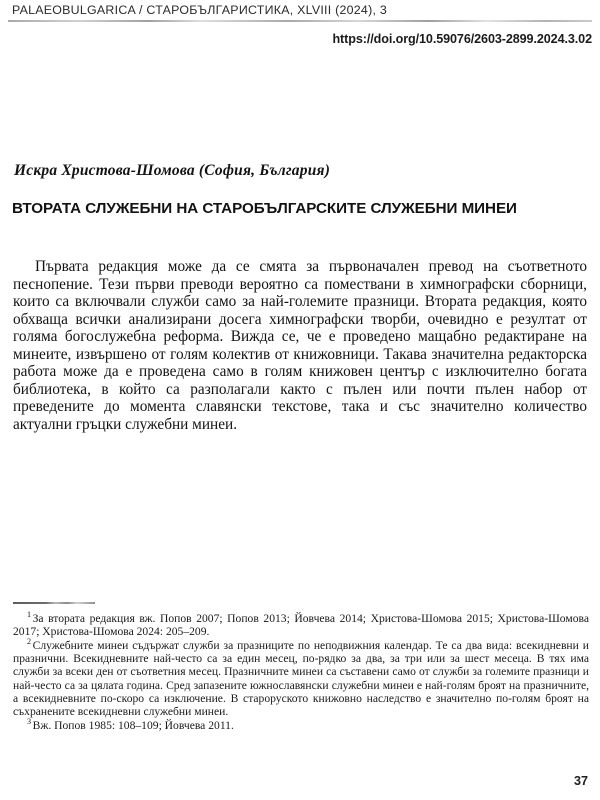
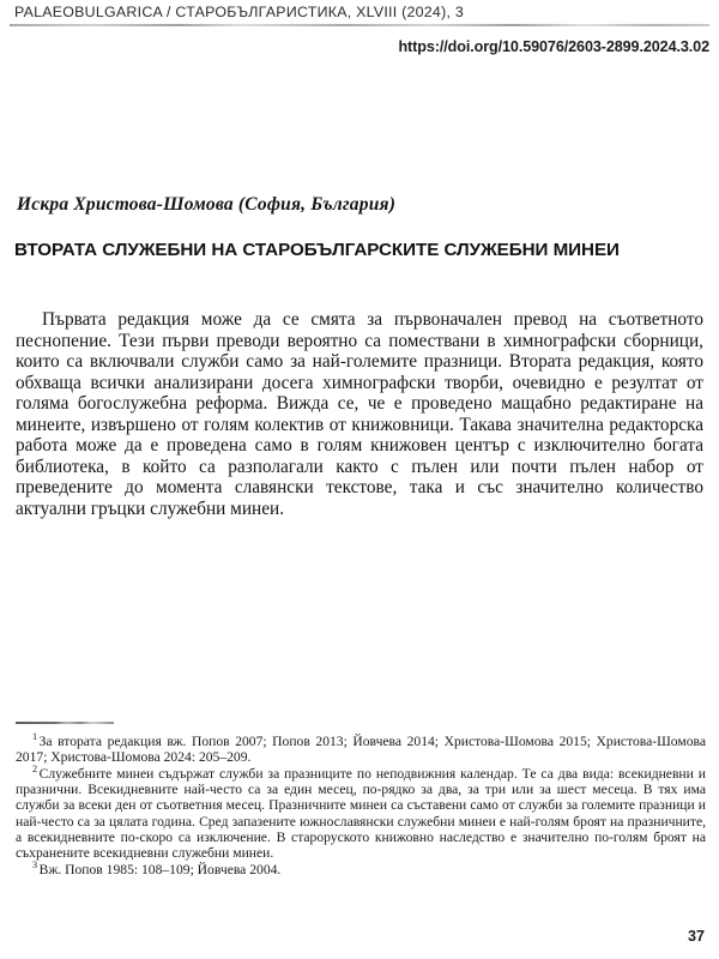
  PALAEOBULGARICA / СТАРОБЪЛГАРИСТИКА, XLVIII (2024), 3
  https://doi.org/10.59076/2603-2899.2024.3.02
  Искра Христова-Шомова (София, България)
  ВТОРАТА СЛУЖЕБНИ НА СТАРОБЪЛГАРСКИТЕ СЛУЖЕБНИ МИНЕИ
  Първата редакция може да се смята за първоначален превод на съответното песнопение. Тези първи преводи вероятно са помествани в химнографски сборници, които са включвали служби само за най-големите празници. Втората редакция, която обхваща всички анализирани досега химнографски творби, очевидно е резултат от голяма богослужебна реформа. Вижда се, че е проведено мащабно редактиране на минеите, извършено от голям колектив от книжовници. Такава значителна редакторска работа може да е проведена само в голям книжовен център с изключително богата библиотека, в който са разполагали както с пълен или почти пълен набор от преведените до момента славянски текстове, така и със значително количество актуални гръцки служебни минеи.
  1 За втората редакция вж. Попов 2007; Попов 2013; Йовчева 2014; Христова-Шомова 2015; Христова-Шомова 2017; Христова-Шомова 2024: 205–209.
  2 Служебните минеи съдържат служби за празниците по неподвижния календар. Те са два вида: всекидневни и празнични. Всекидневните най-често са за един месец, по-рядко за два, за три или за шест месеца. В тях има служби за всеки ден от съответния месец. Празничните минеи са съставени само от служби за големите празници и най-често са за цялата година. Сред запазените южнославянски служебни минеи е най-голям броят на празничните, а всекидневните по-скоро са изключение. В староруското книжовно наследство е значително по-голям броят на съхранените всекидневни служебни минеи.
- 3 Вж. Попов 1985: 108–109; Йовчева 2011.
+ 3 Вж. Попов 1985: 108–109; Йовчева 2004.
  37
